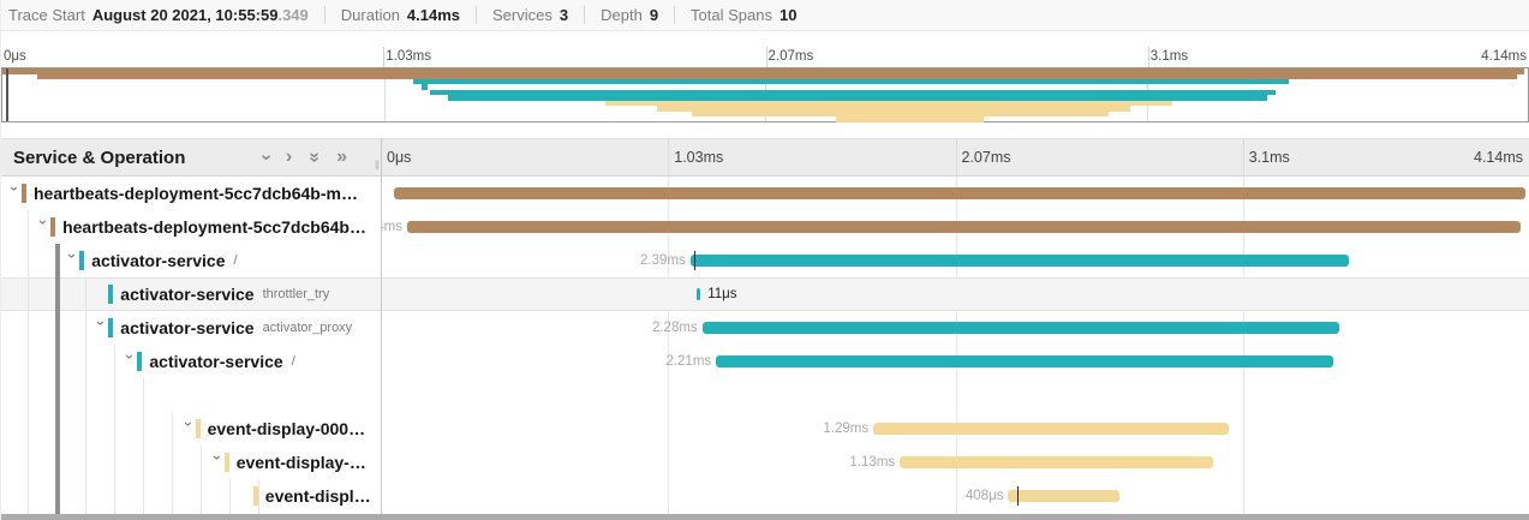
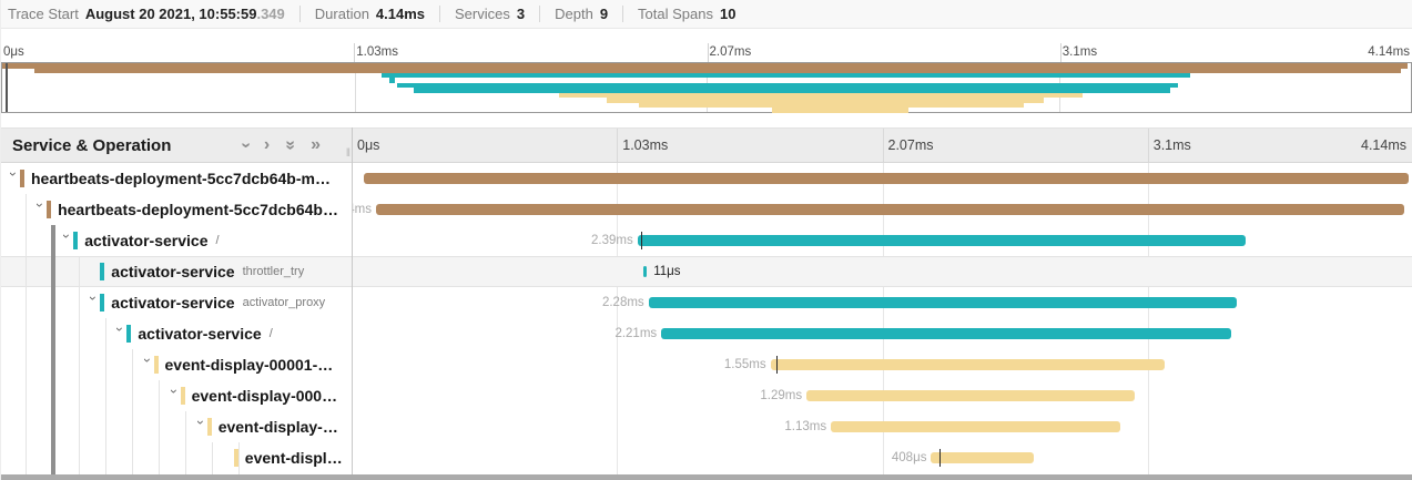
  Trace Start
  August 20 2021, 10:55:59
  .349
  Duration
  4.14ms
  Services
  3
  Depth
  9
  Total Spans
  10
  0μs
  1.03ms
  2.07ms
  3.1ms
  4.14ms
  Service & Operation
  ›
  »
  ‖
  0μs
  1.03ms
  2.07ms
  3.1ms
  4.14ms
  heartbeats-deployment-5cc7dcb64b-m…
  heartbeats-deployment-5cc7dcb64b…
  activator-service
  /
  2.39ms
  activator-service
  throttler_try
  11μs
  activator-service
  activator_proxy
  2.28ms
  activator-service
  /
  2.21ms
+ event-display-00001-…
+ 1.55ms
  event-display-000…
  1.29ms
  event-display-…
  1.13ms
  event-displ…
  408μs
